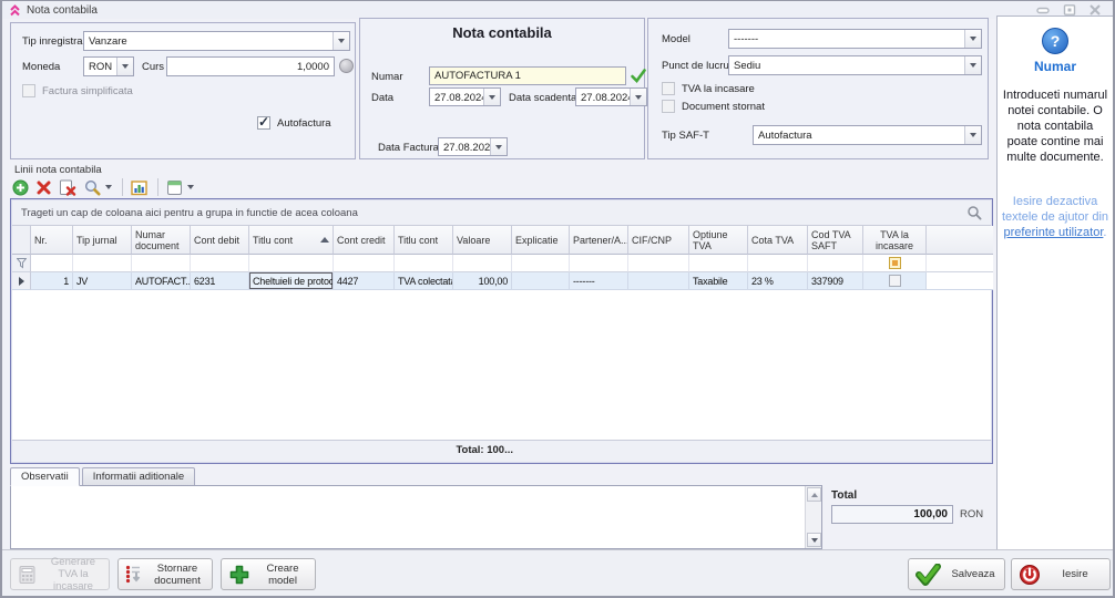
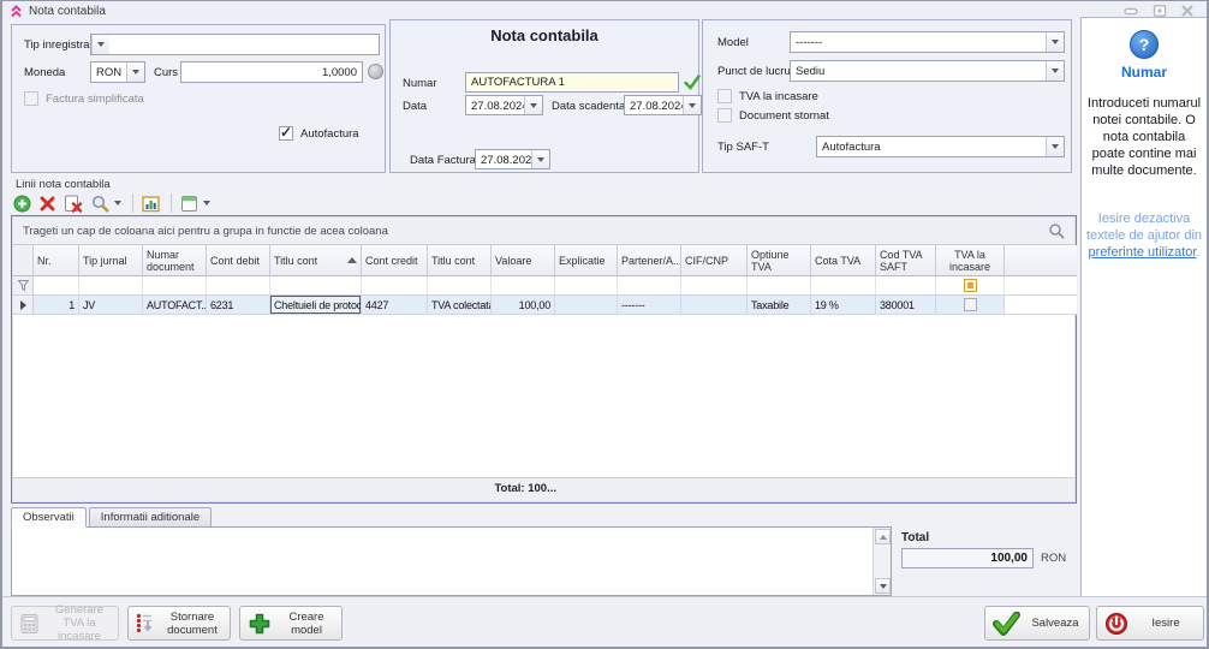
  Nota contabila
  Tip inregistra
- Vanzare
  Moneda
  RON
  Curs
  1,0000
  Factura simplificata
  ✓
  Autofactura
  Nota contabila
  Numar
  AUTOFACTURA 1
  Data
  27.08.202
  Data scadenta
  27.08.202
  Data Factura
  27.08.202
  Model
  -------
  Punct de lucru
  Sediu
  TVA la incasare
  Document stornat
  Tip SAF-T
  Autofactura
  ?
  Numar
  Introduceti numarul notei contabile. O nota contabila poate contine mai multe documente.
  Iesire dezactiva textele de ajutor din preferinte utilizator.
  Linii nota contabila
  Trageti un cap de coloana aici pentru a grupa in functie de acea coloana
  Nr.
  Tip jurnal
  Numar document
  Cont debit
  Titlu cont
  Cont credit
  Titlu cont
  Valoare
  Explicatie
  Partener/A..
  CIF/CNP
  Optiune TVA
  Cota TVA
  Cod TVA SAFT
  TVA la incasare
  1
  JV
  AUTOFACT..
  6231
  Cheltuieli de protoc
  4427
  TVA colectat
  100,00
  -------
  Taxabile
- 23 %
+ 19 %
- 337909
+ 380001
  Total: 100...
  Observatii
  Informatii aditionale
  Total
  100,00
  RON
  Generare TVA la incasare
  Stornare document
  Creare model
  Salveaza
  Iesire
